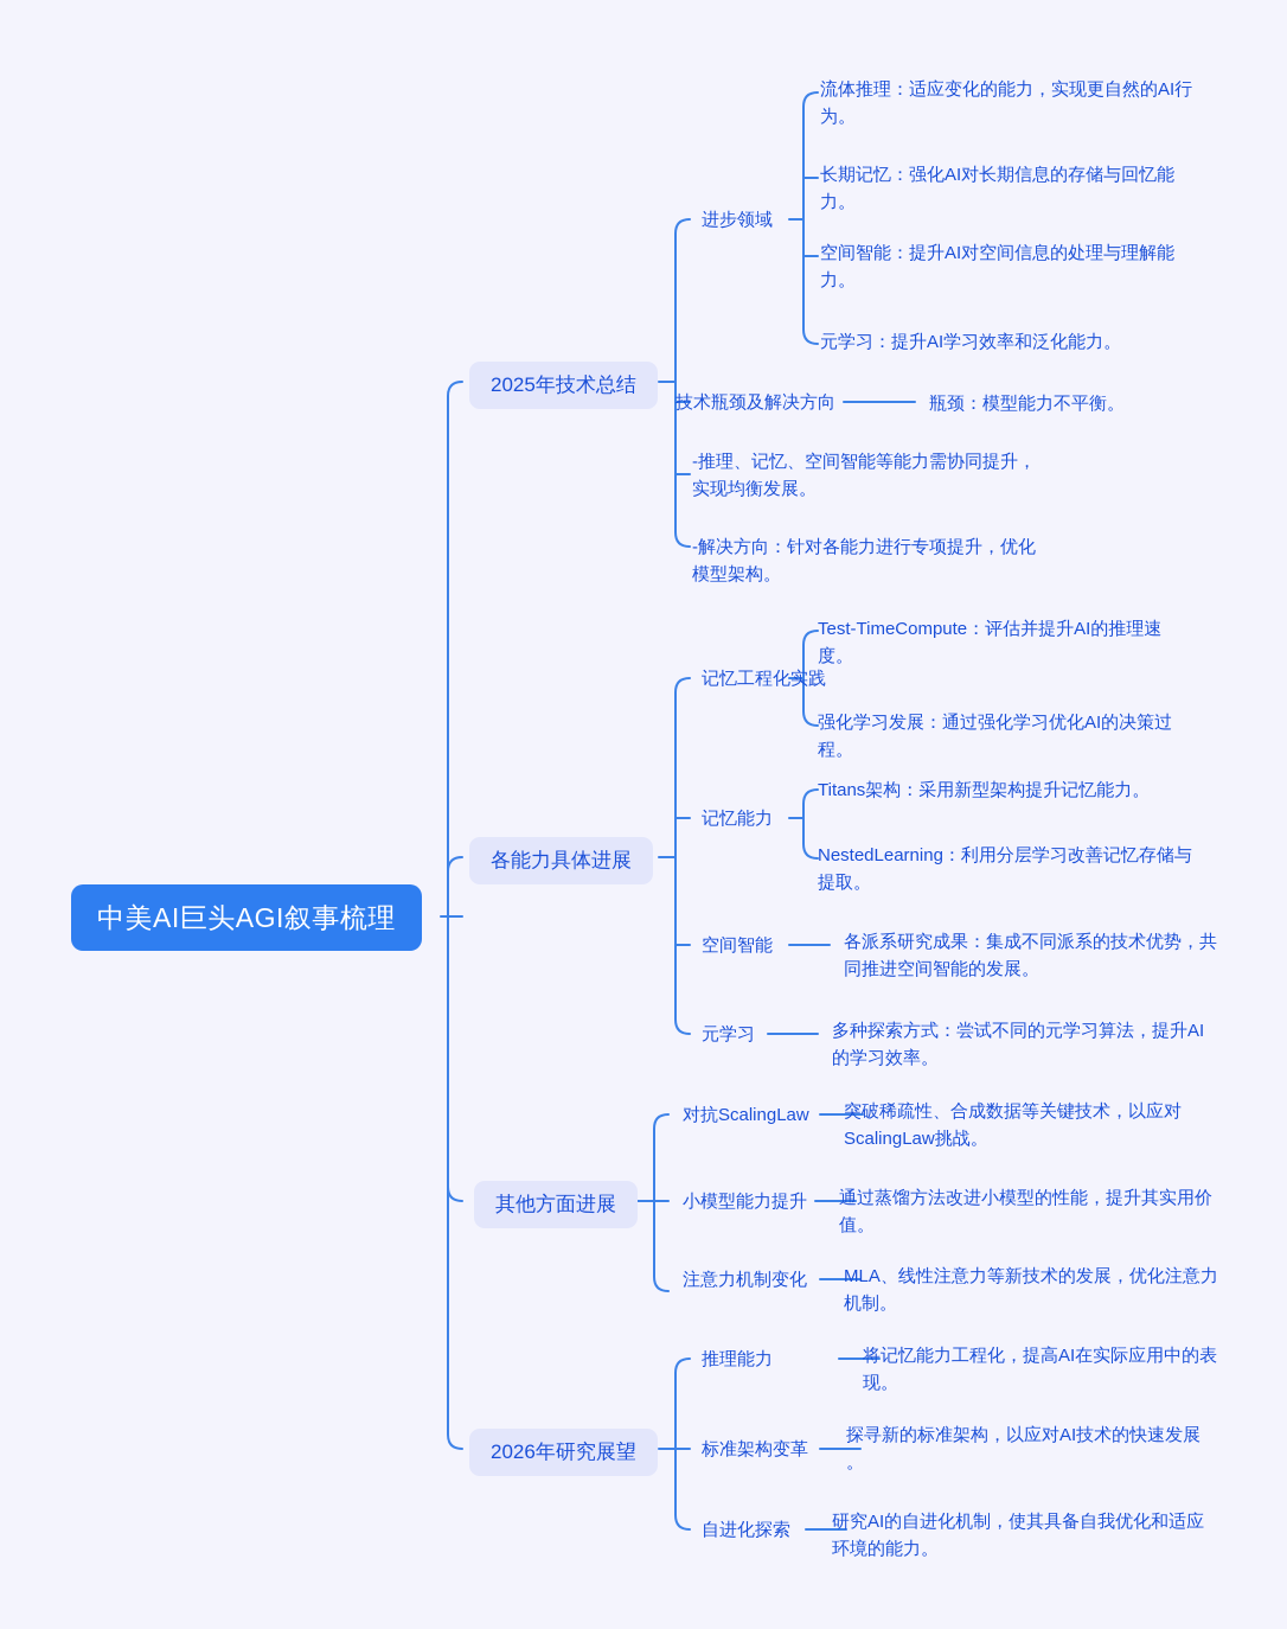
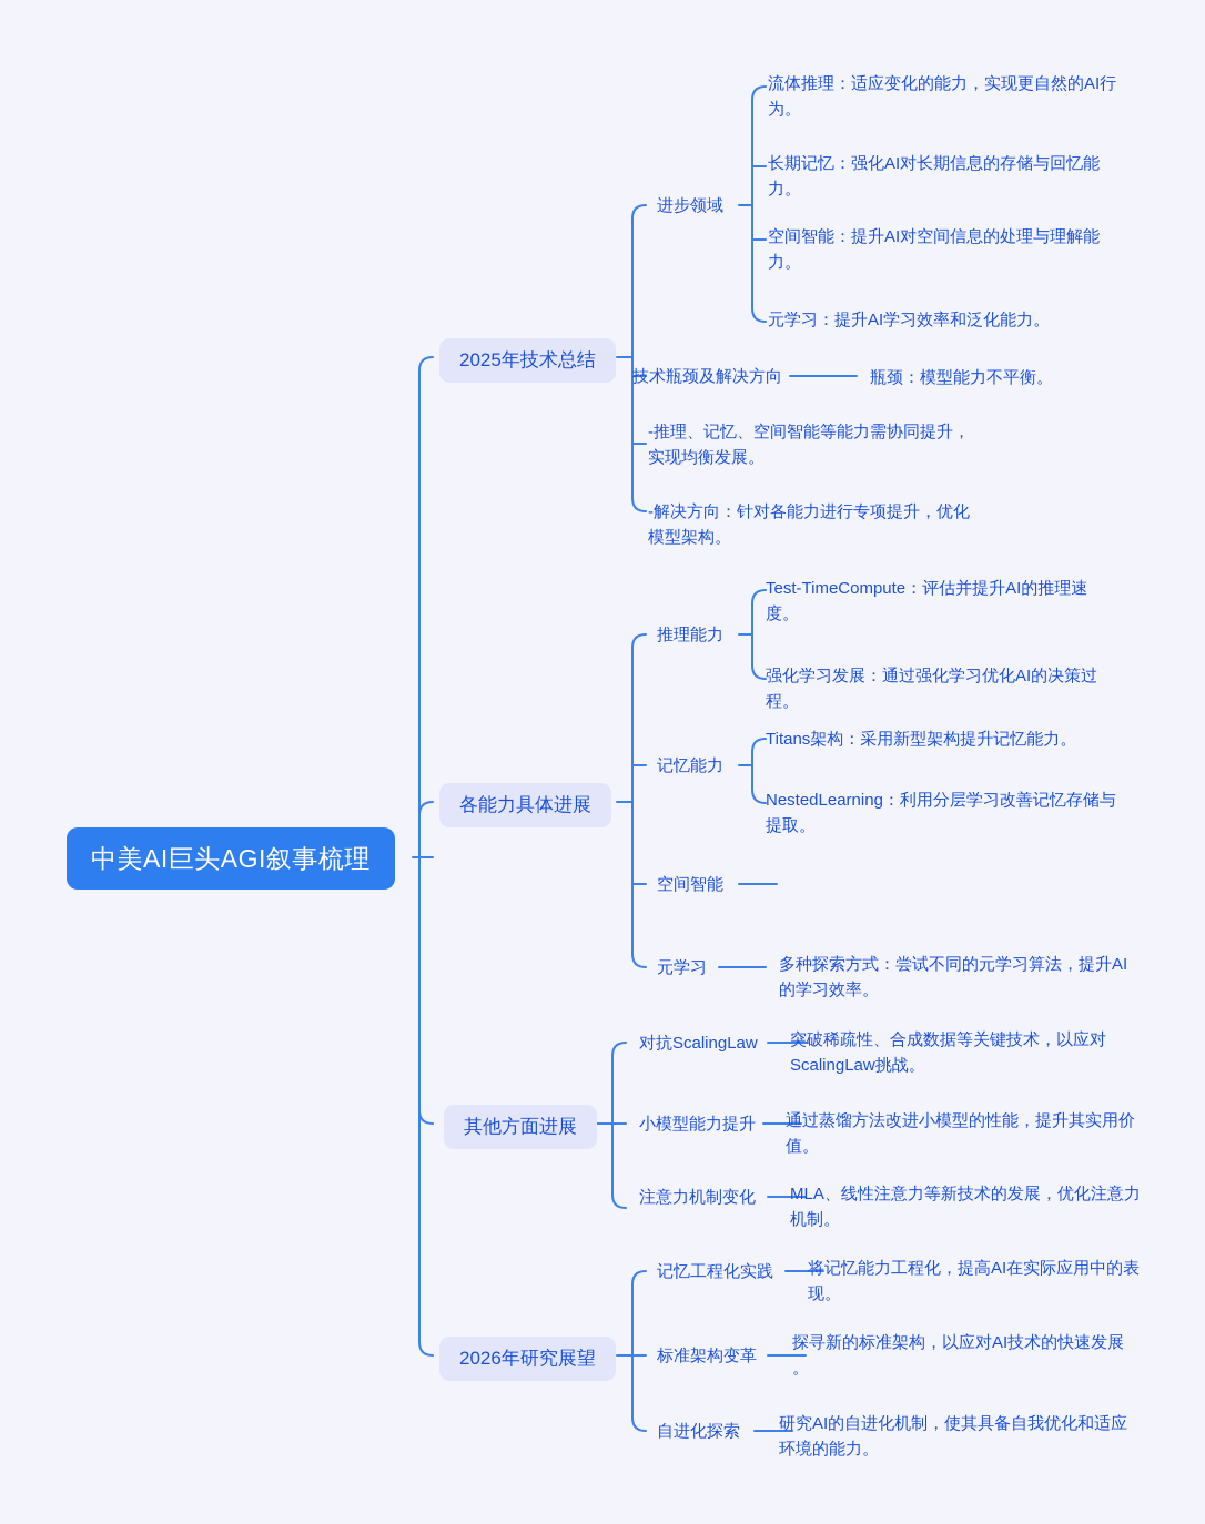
  中美AI巨头AGI叙事梳理
  2025年技术总结
  进步领域
  流体推理：适应变化的能力，实现更自然的AI行为。
  长期记忆：强化AI对长期信息的存储与回忆能力。
  空间智能：提升AI对空间信息的处理与理解能力。
  元学习：提升AI学习效率和泛化能力。
  技术瓶颈及解决方向
  瓶颈：模型能力不平衡。
  -推理、记忆、空间智能等能力需协同提升，
  实现均衡发展。
  -解决方向：针对各能力进行专项提升，优化
  模型架构。
  各能力具体进展
- 记忆工程化实践
+ 推理能力
  Test-TimeCompute：评估并提升AI的推理速度。
  强化学习发展：通过强化学习优化AI的决策过程。
  记忆能力
  Titans架构：采用新型架构提升记忆能力。
  NestedLearning：利用分层学习改善记忆存储与提取。
  空间智能
- 各派系研究成果：集成不同派系的技术优势，共同推进空间智能的发展。
  元学习
  多种探索方式：尝试不同的元学习算法，提升AI的学习效率。
  其他方面进展
  对抗ScalingLaw
  突破稀疏性、合成数据等关键技术，以应对ScalingLaw挑战。
  小模型能力提升
  通过蒸馏方法改进小模型的性能，提升其实用价值。
  注意力机制变化
  MLA、线性注意力等新技术的发展，优化注意力机制。
  2026年研究展望
- 推理能力
+ 记忆工程化实践
  将记忆能力工程化，提高AI在实际应用中的表现。
  标准架构变革
  探寻新的标准架构，以应对AI技术的快速发展
  。
  自进化探索
  研究AI的自进化机制，使其具备自我优化和适应环境的能力。
